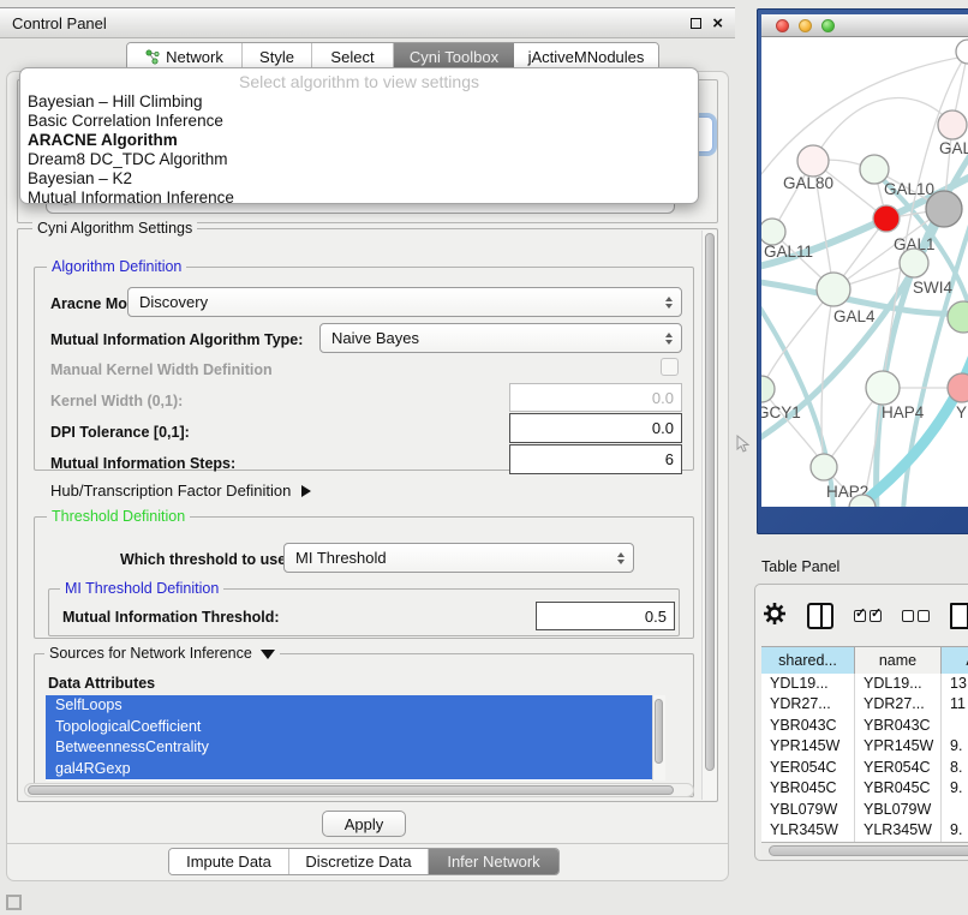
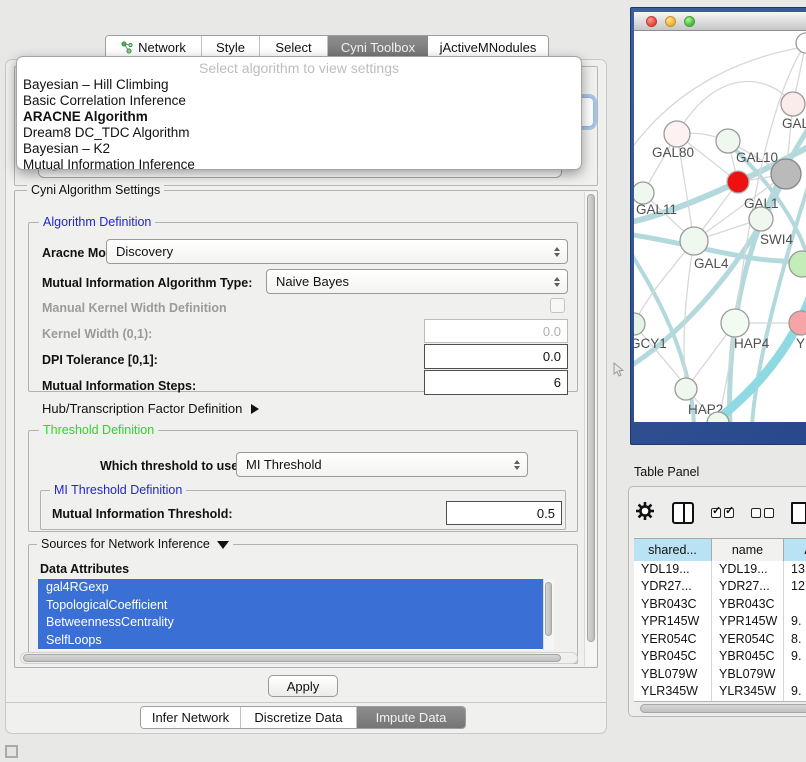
- Control Panel
- ×
  Network
  Style
  Select
  Cyni Toolbox
  jActiveMNodules
  Select algorithm to view settings
  Bayesian – Hill Climbing
  Basic Correlation Inference
  ARACNE Algorithm
  Dream8 DC_TDC Algorithm
  Bayesian – K2
  Mutual Information Inference
  Cyni Algorithm Settings
  Algorithm Definition
  Aracne Mo
  Discovery
  Mutual Information Algorithm Type:
  Naive Bayes
  Manual Kernel Width Definition
  Kernel Width (0,1):
  0.0
  DPI Tolerance [0,1]:
  0.0
  Mutual Information Steps:
  6
  Hub/Transcription Factor Definition
  Threshold Definition
  Which threshold to use
  MI Threshold
  MI Threshold Definition
  Mutual Information Threshold:
  0.5
  Sources for Network Inference
  Data Attributes
- SelfLoops
+ gal4RGexp
  TopologicalCoefficient
  BetweennessCentrality
- gal4RGexp
+ SelfLoops
  Apply
- Impute Data
+ Infer Network
  Discretize Data
- Infer Network
+ Impute Data
  GAL
  GAL80
  GAL10
  GAL1
  GAL11
  SWI4
  GAL4
  GCY1
  HAP4
  Y
  HAP2
  Table Panel
  shared...
  name
  YDL19...
  YDL19...
  13
  YDR27...
  YDR27...
- 11
+ 12
  YBR043C
  YBR043C
  YPR145W
  YPR145W
  9.
  YER054C
  YER054C
  8.
  YBR045C
  YBR045C
  9.
  YBL079W
  YBL079W
  YLR345W
  YLR345W
  9.
